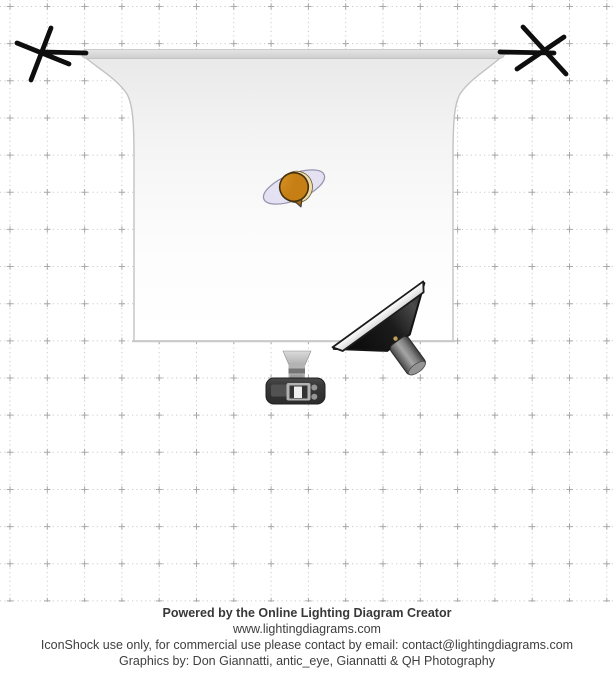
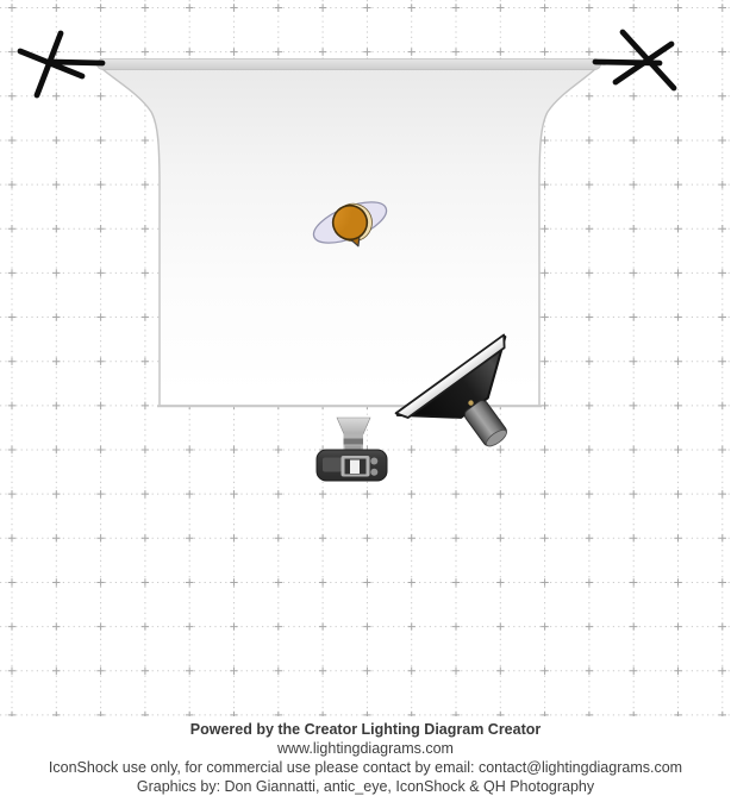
- Powered by the Online Lighting Diagram Creator
+ Powered by the Creator Lighting Diagram Creator
  www.lightingdiagrams.com
  IconShock use only, for commercial use please contact by email: contact@lightingdiagrams.com
- Graphics by: Don Giannatti, antic_eye, Giannatti & QH Photography
+ Graphics by: Don Giannatti, antic_eye, IconShock & QH Photography
